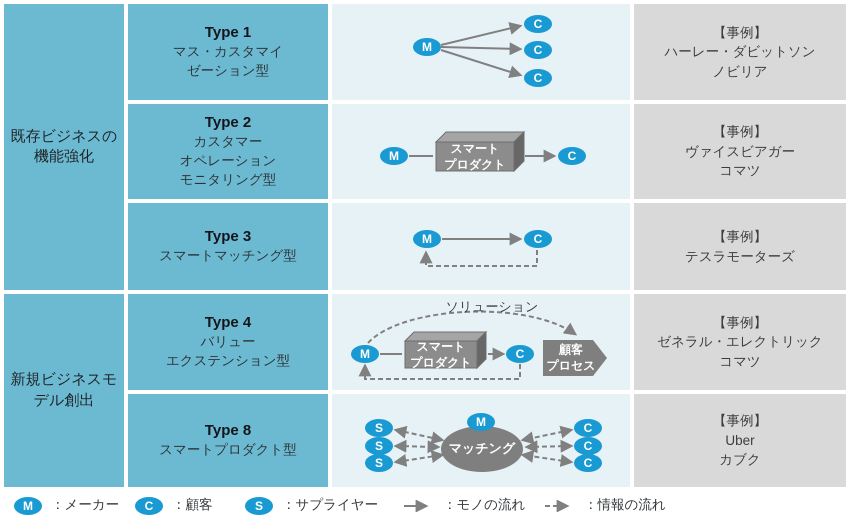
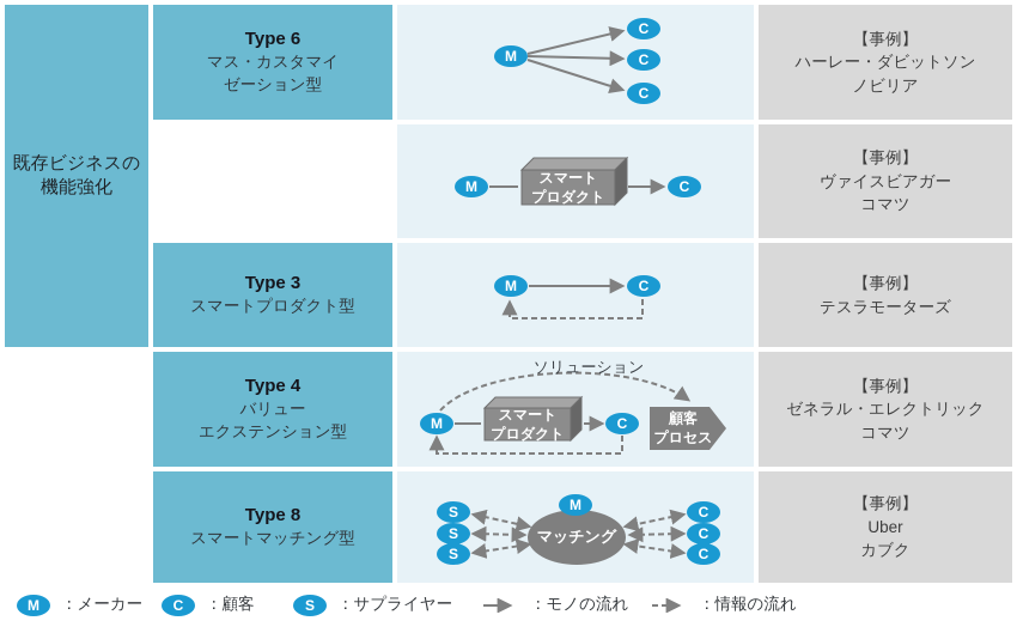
  既存ビジネスの
  機能強化
- 新規ビジネスモ
- デル創出
- Type 1
+ Type 6
  マス・カスタマイ
  ゼーション型
  M
  C
  C
  C
  【事例】
  ハーレー・ダビットソン
  ノビリア
- Type 2
- カスタマー
- オペレーション
- モニタリング型
  スマート
  プロダクト
  M
  C
  【事例】
  ヴァイスビアガー
  コマツ
  Type 3
- スマートマッチング型
+ スマートプロダクト型
  M
  C
  【事例】
  テスラモーターズ
  Type 4
  バリュー
  エクステンション型
  ソリューション
  スマート
  プロダクト
  顧客
  プロセス
  M
  C
  【事例】
  ゼネラル・エレクトリック
  コマツ
  Type 8
- スマートプロダクト型
+ スマートマッチング型
  マッチング
  M
  S
  S
  S
  C
  C
  C
  【事例】
  Uber
  カブク
  M
  ：メーカー
  C
  ：顧客
  S
  ：サプライヤー
  ：モノの流れ
  ：情報の流れ
